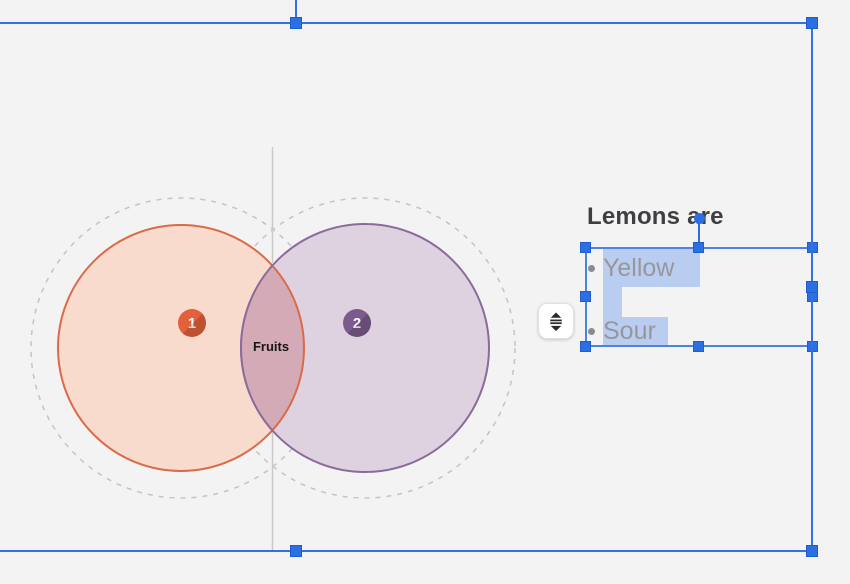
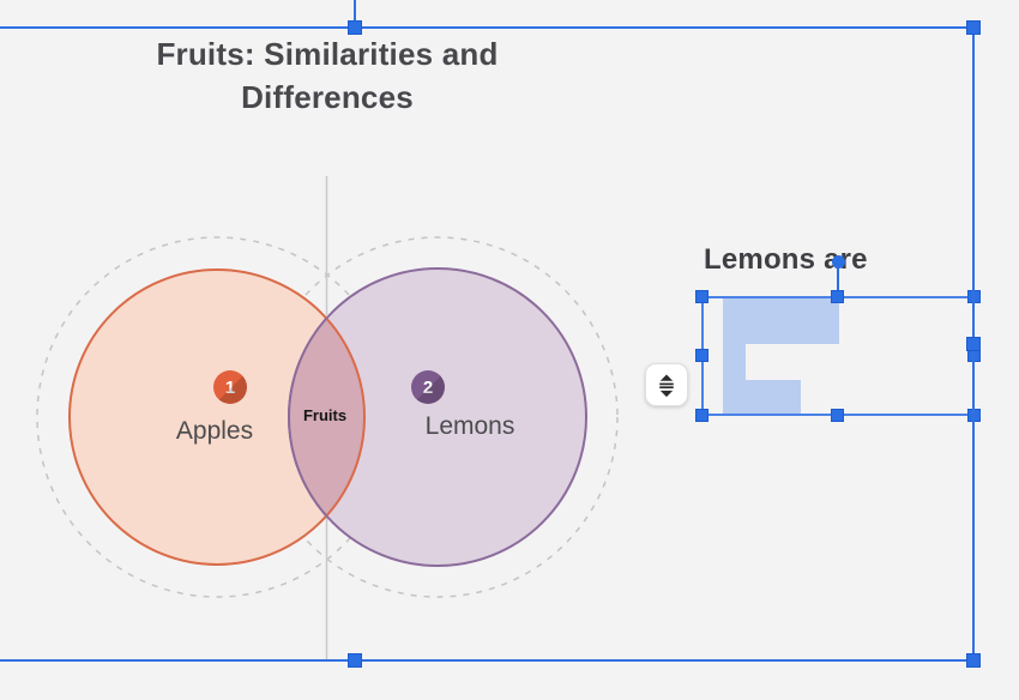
+ Fruits: Similarities and
+ Differences
+ Apples
+ Lemons
  Fruits
  Lemonsre
- Yellow
- Sour
